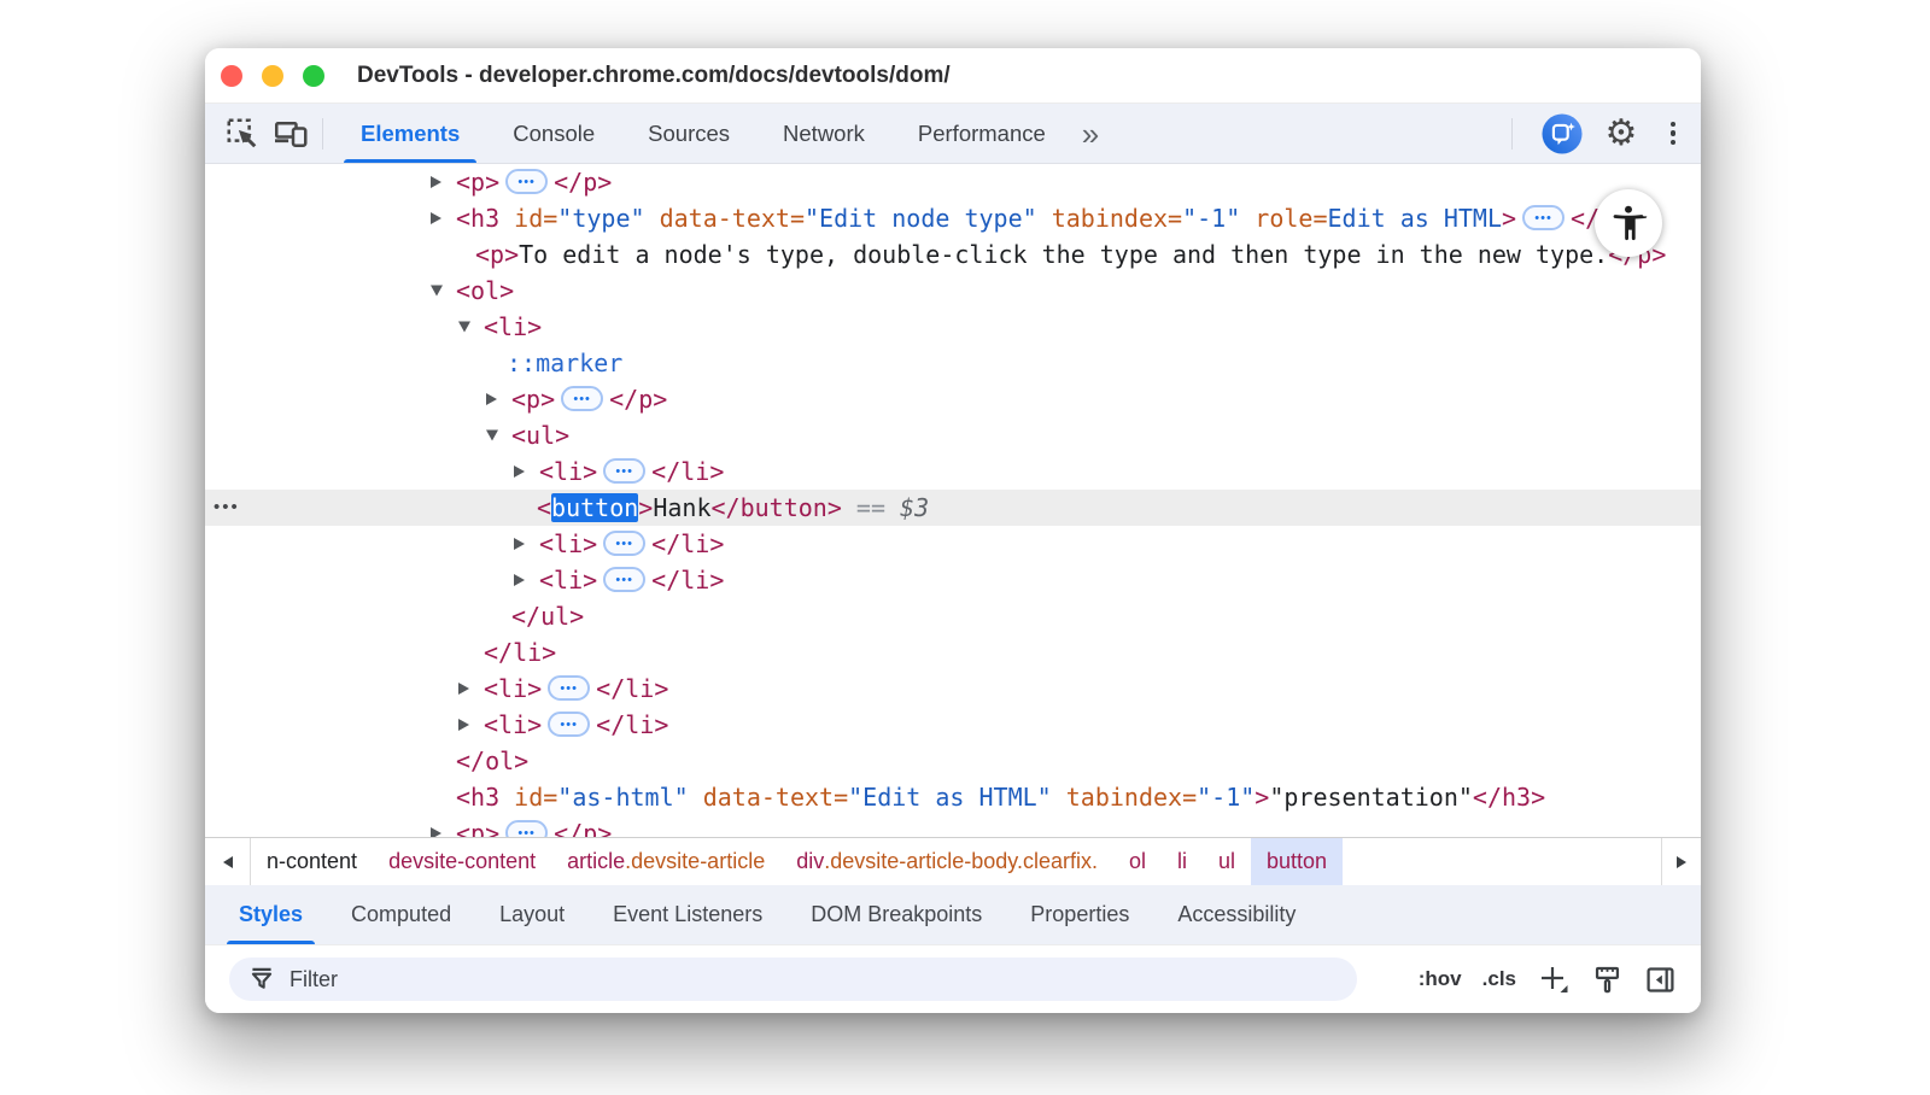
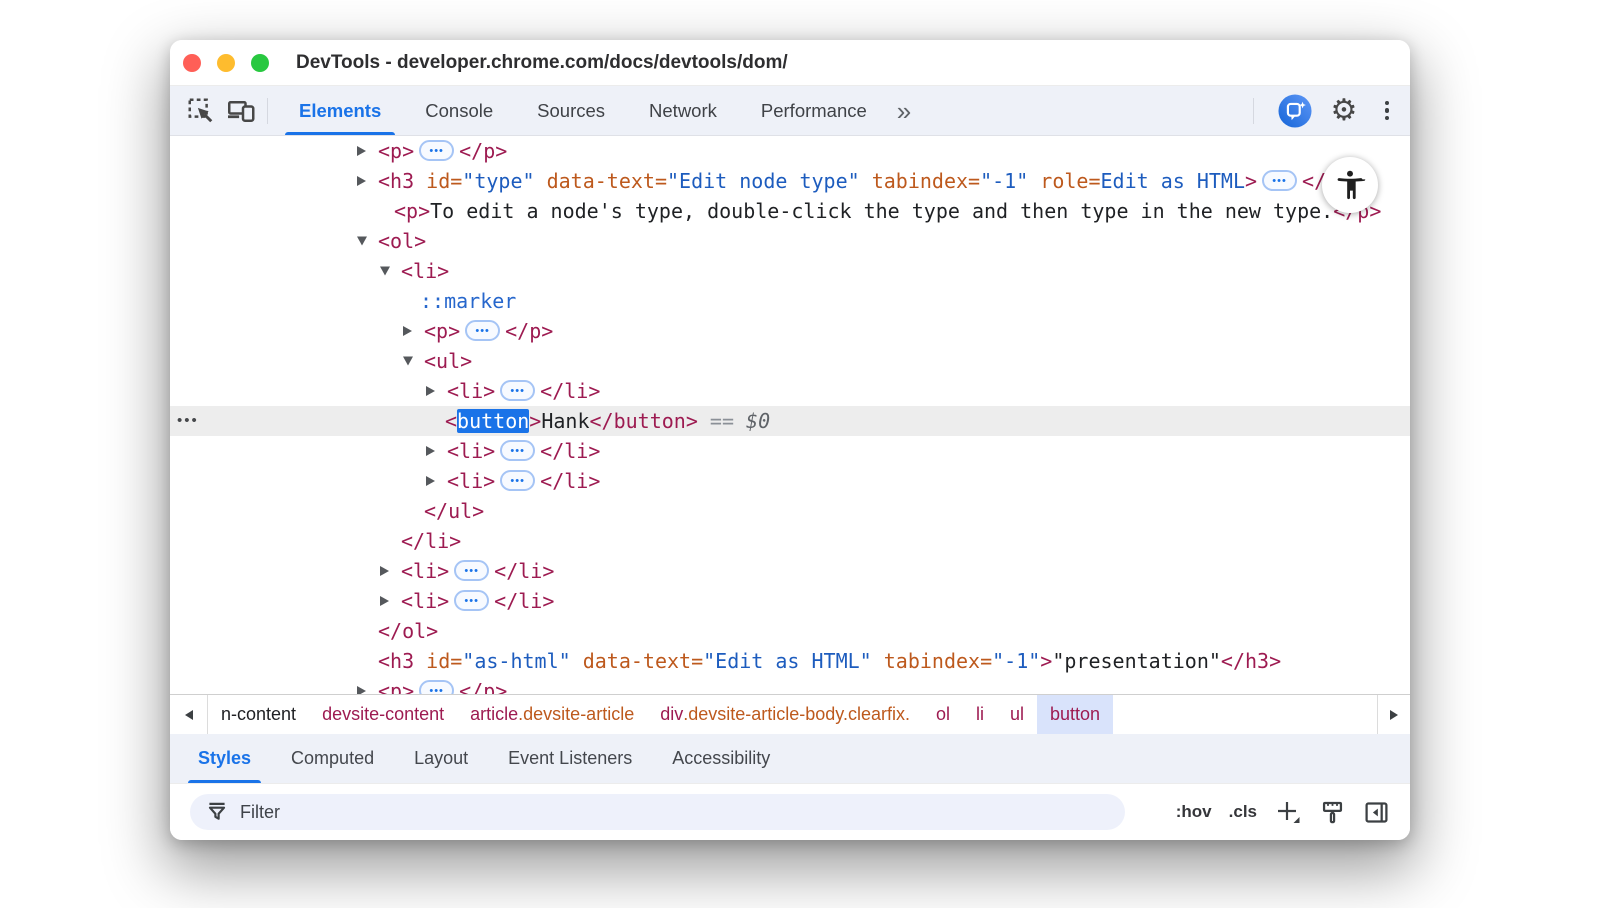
  DevTools - developer.chrome.com/docs/devtools/dom/
  Elements
  Console
  Sources
  Network
  Performance
  »
  ⚙
  <p> ••• </p>
  <h3 id="type" data-text="Edit node type" tabindex="-1" role=Edit as HTML> ••• </
  <p>To edit a node's type, double-click the type and then type in the new type. p>
  <ol>
  <li>
  ::marker
  <p> ••• </p>
  <ul>
  <li> ••• </li>
  •••
- <button>Hank</button> == $3
+ <button>Hank</button> == $0
  <li> ••• </li>
  <li> ••• </li>
  </ul>
  </li>
  <li> ••• </li>
  <li> ••• </li>
  </ol>
  <h3 id="as-html" data-text="Edit as HTML" tabindex="-1">"presentation"</h3>
  <p> ••• </p>
  n-content
  devsite-content
  article
  .devsite-article
  div
  .devsite-article-body.clearfix.
  ol
  li
  ul
  button
  Styles
  Computed
  Layout
  Event Listeners
- DOM Breakpoints
- Properties
  Accessibility
  Filter
  :hov
  .cls
